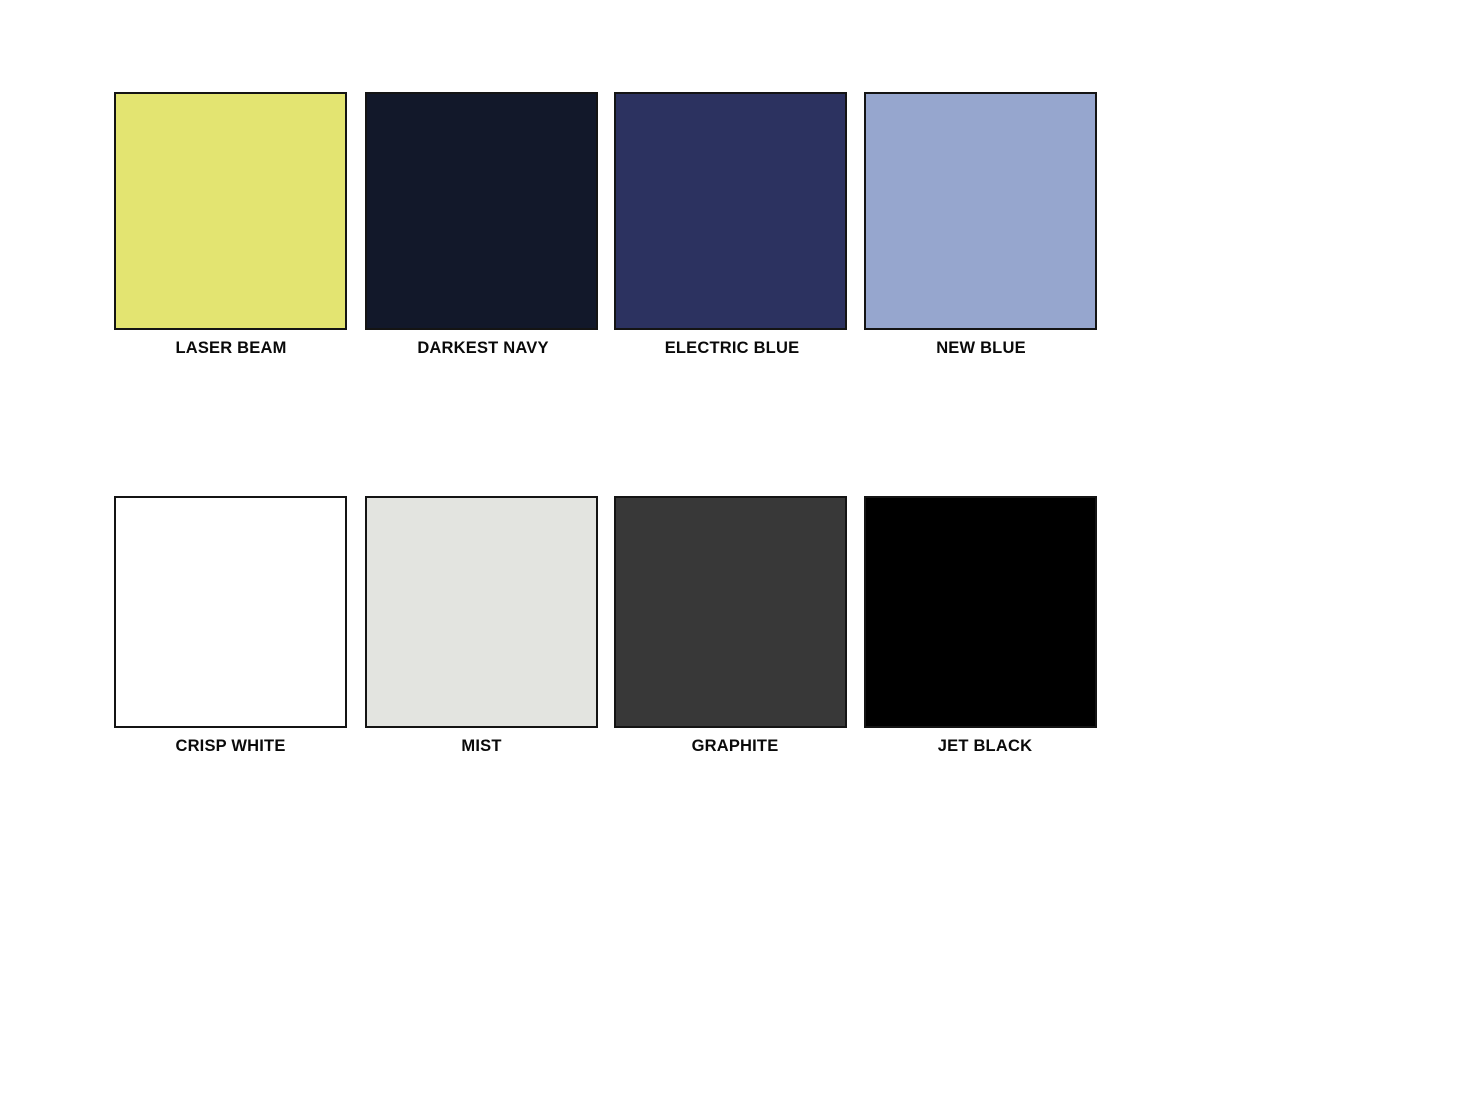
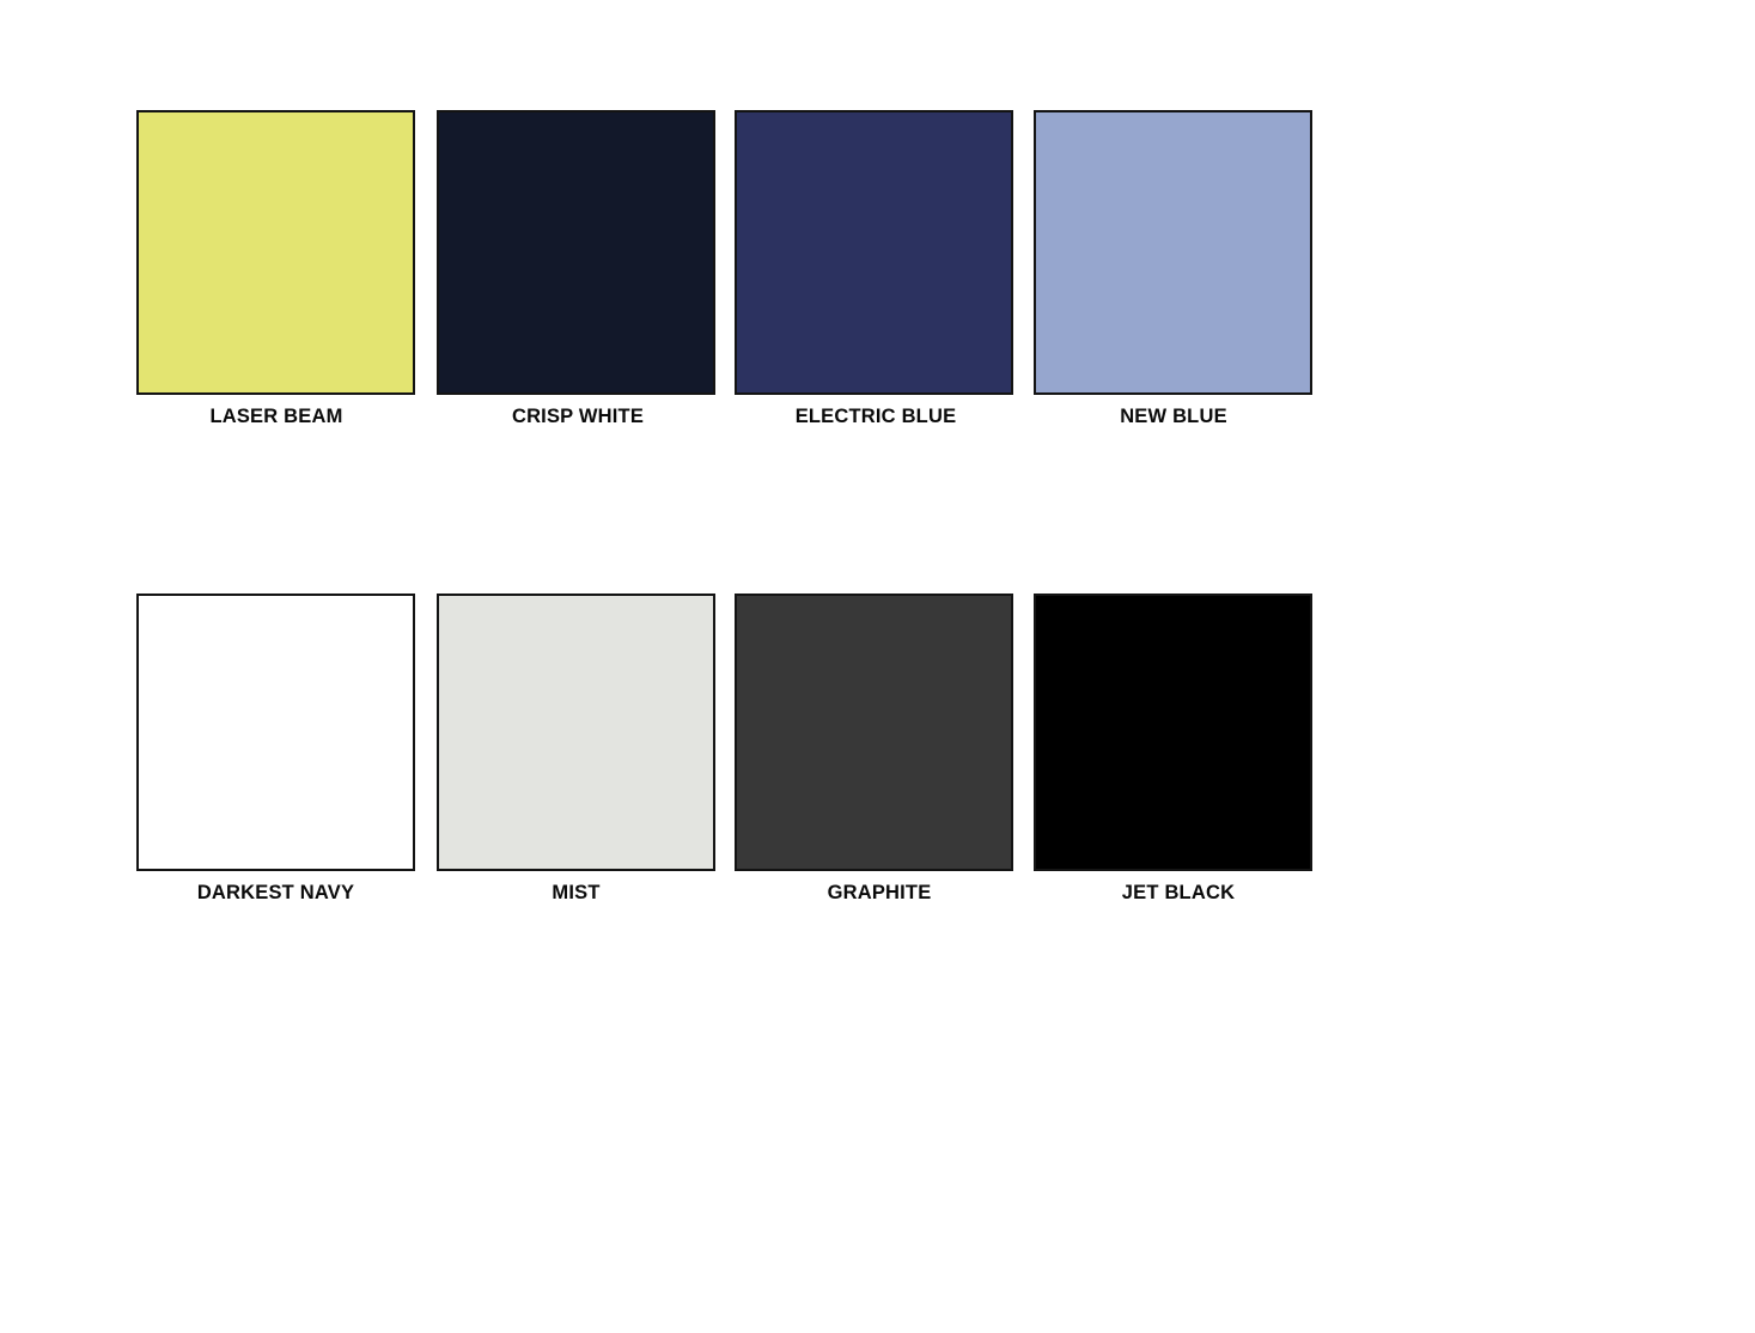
  LASER BEAM
- DARKEST NAVY
+ CRISP WHITE
  ELECTRIC BLUE
  NEW BLUE
- CRISP WHITE
+ DARKEST NAVY
  MIST
  GRAPHITE
  JET BLACK
